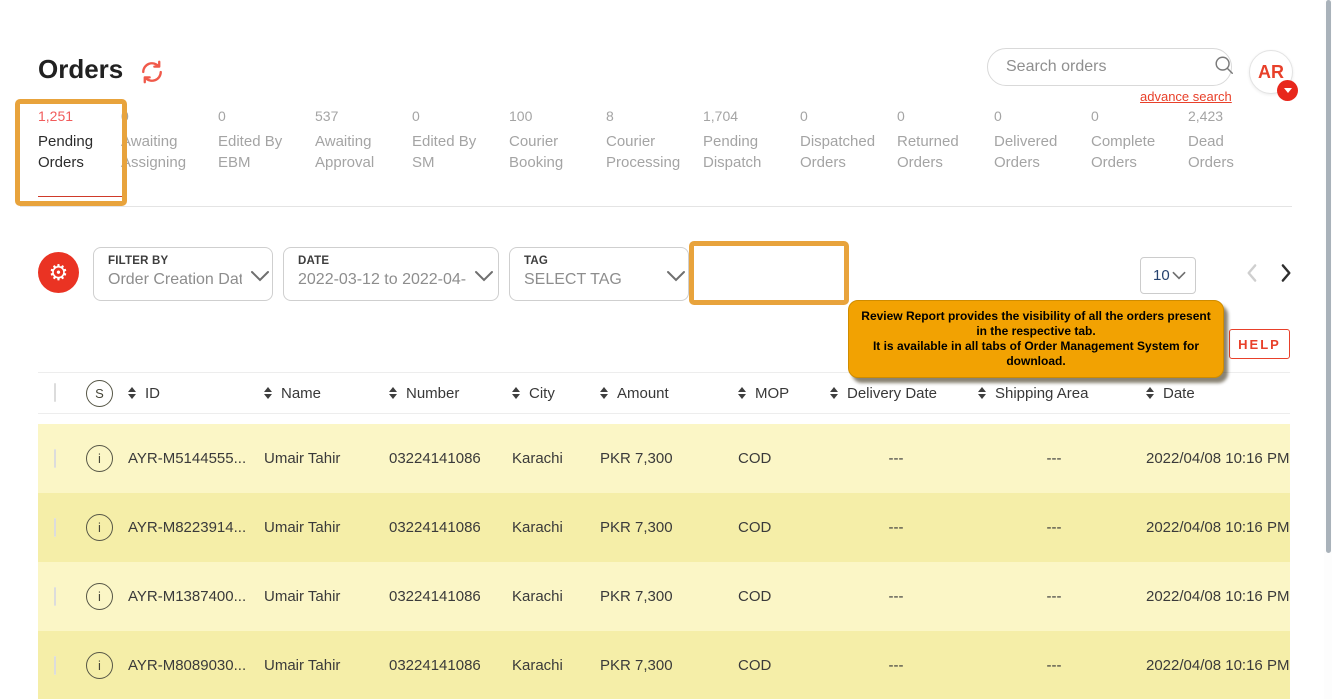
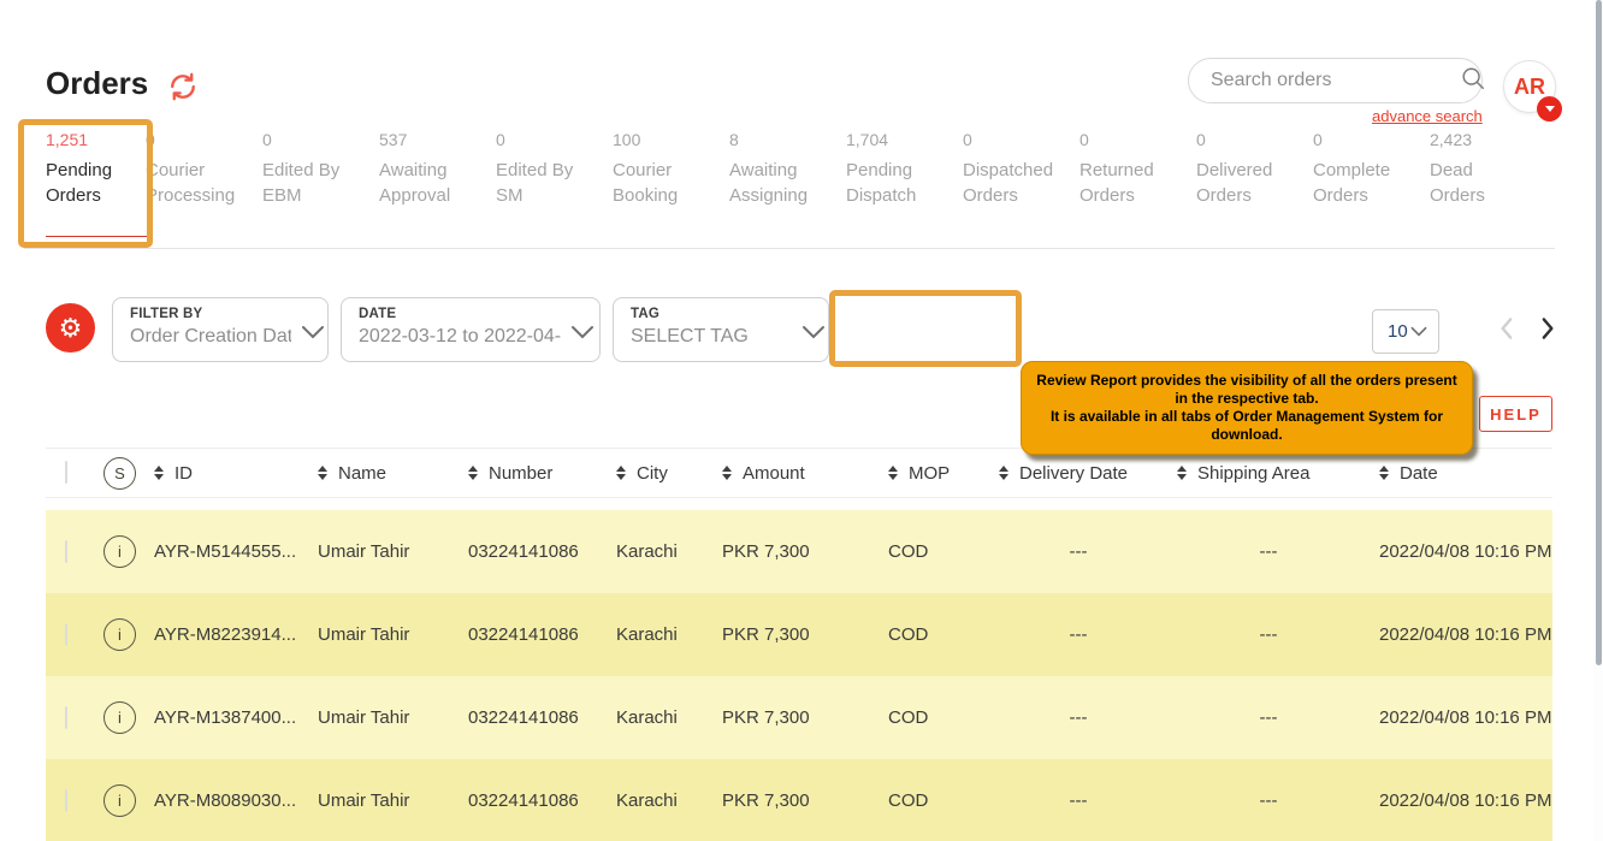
  Orders
  Search orders
  advance search
  AR
  1,251
  Pending Orders
  0
- Awaiting Assigning
+ Courier Processing
  0
  Edited By EBM
  537
  Awaiting Approval
  0
  Edited By SM
  100
  Courier Booking
  8
- Courier Processing
+ Awaiting Assigning
  1,704
  Pending Dispatch
  0
  Dispatched Orders
  0
  Returned Orders
  0
  Delivered Orders
  0
  Complete Orders
  2,423
  Dead Orders
  ⚙
  FILTER BY
  Order Creation Dat
  DATE
  2022-03-12 to 2022-04-
  TAG
  SELECT TAG
  10
  Review Report provides the visibility of all the orders present in the respective tab.
  It is available in all tabs of Order Management System for download.
  HELP
  S
  ID
  Name
  Number
  City
  Amount
  MOP
  Delivery Date
  Shipping Area
  Date
  i
  AYR-M5144555...
  Umair Tahir
  03224141086
  Karachi
  PKR 7,300
  COD
  ---
  ---
  2022/04/08 10:16 PM
  i
  AYR-M8223914...
  Umair Tahir
  03224141086
  Karachi
  PKR 7,300
  COD
  ---
  ---
  2022/04/08 10:16 PM
  i
  AYR-M1387400...
  Umair Tahir
  03224141086
  Karachi
  PKR 7,300
  COD
  ---
  ---
  2022/04/08 10:16 PM
  i
  AYR-M8089030...
  Umair Tahir
  03224141086
  Karachi
  PKR 7,300
  COD
  ---
  ---
  2022/04/08 10:16 PM
